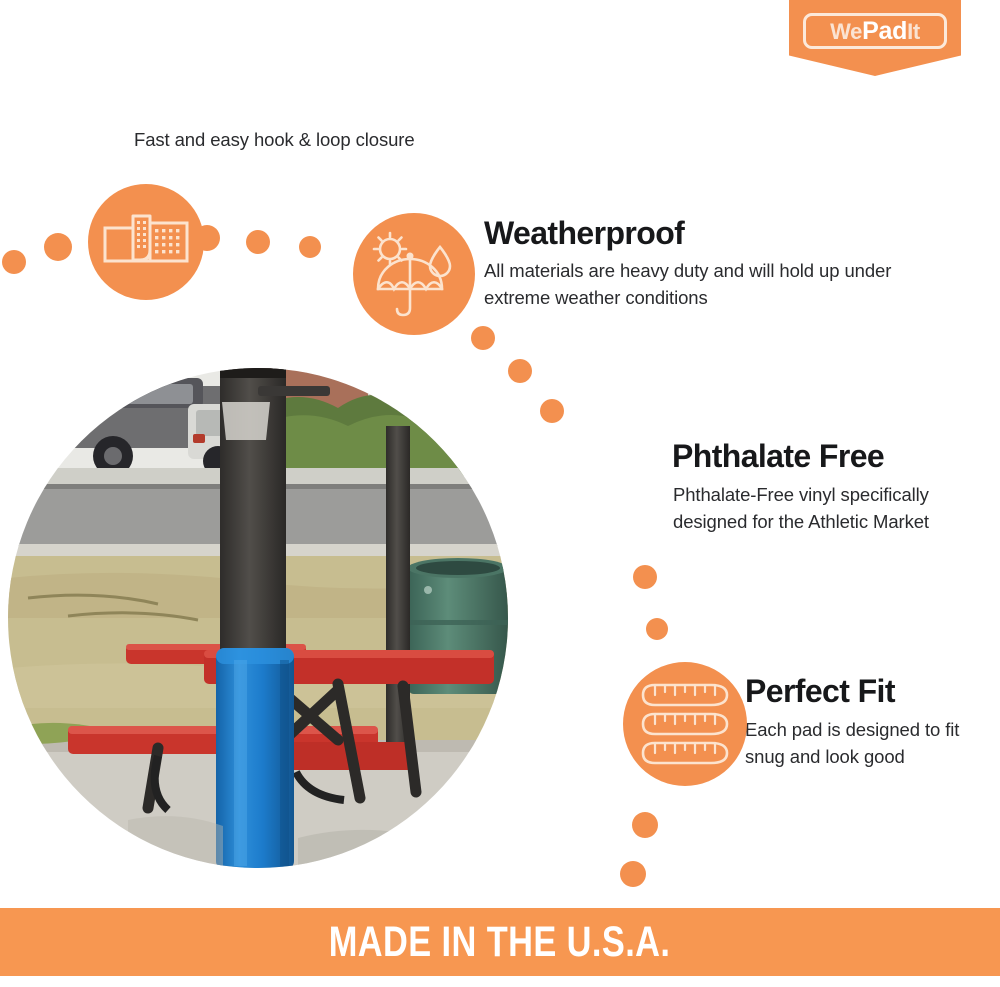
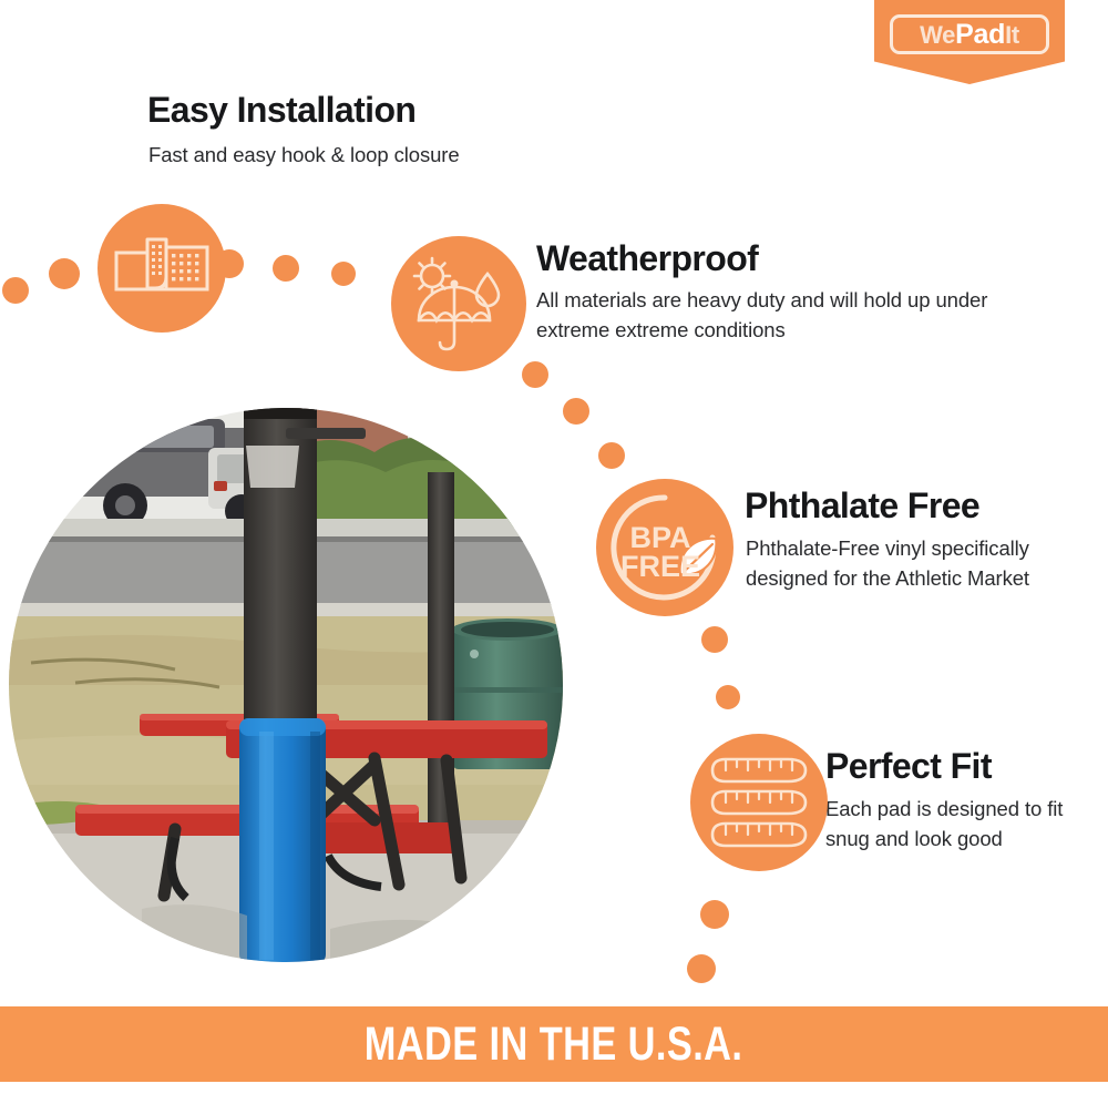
  WePadIt
+ Easy Installation
  Fast and easy hook & loop closure
  Weatherproof
- All materials are heavy duty and will hold up under extreme weather conditions
+ All materials are heavy duty and will hold up under extreme extreme conditions
  Phthalate Free
  Phthalate-Free vinyl specifically designed for the Athletic Market
+ BPA
+ FREE
  Perfect Fit
  Each pad is designed to fit snug and look good
  MADE IN THE U.S.A.
